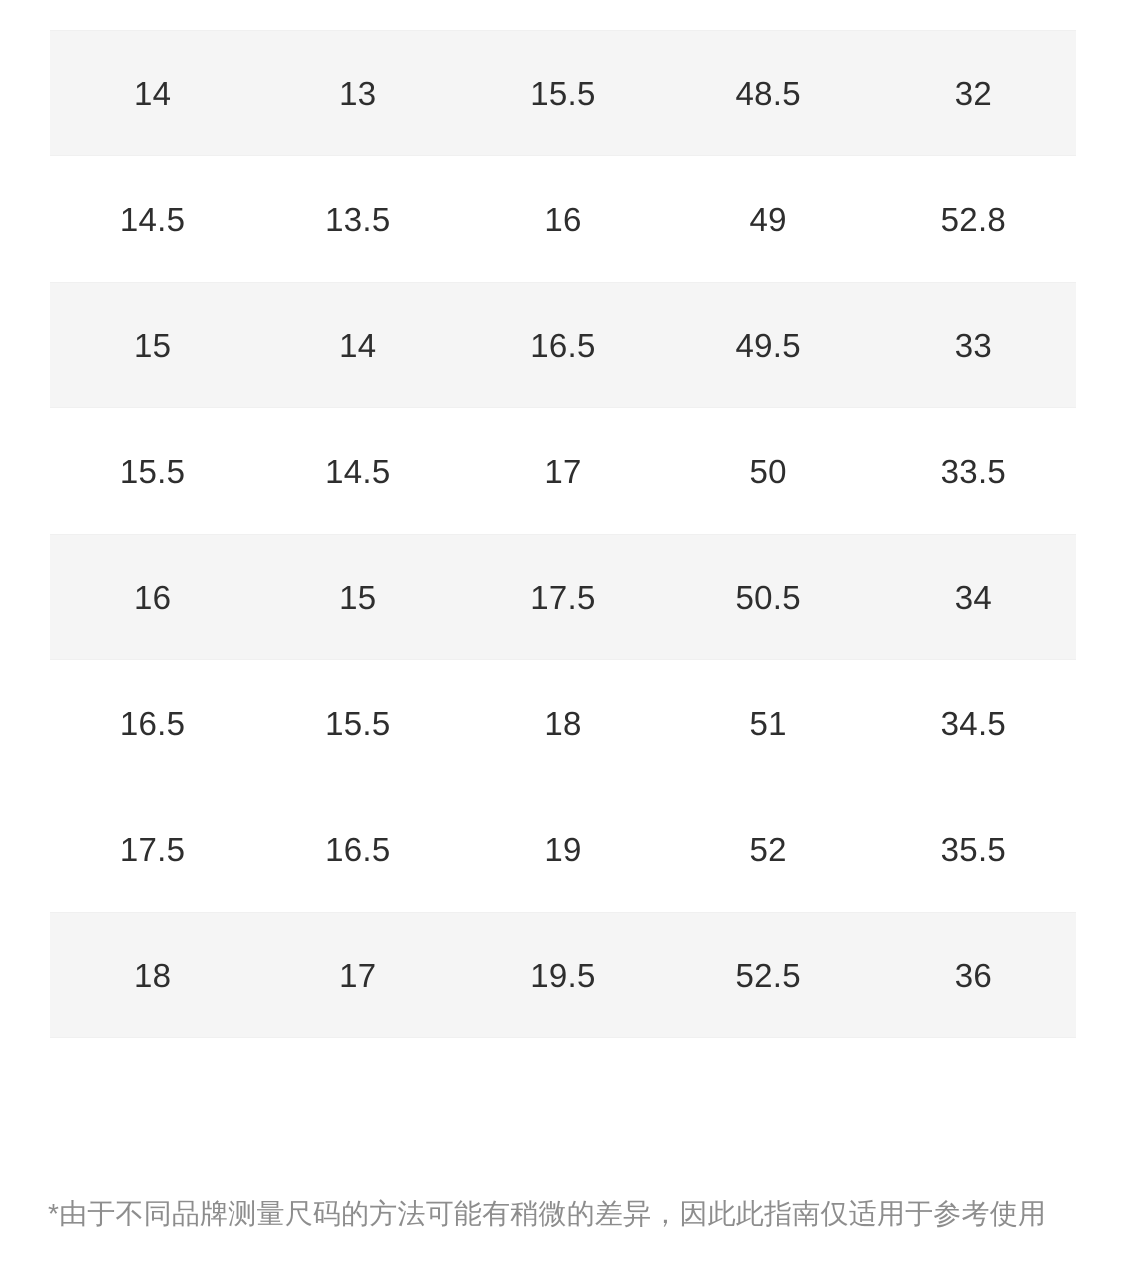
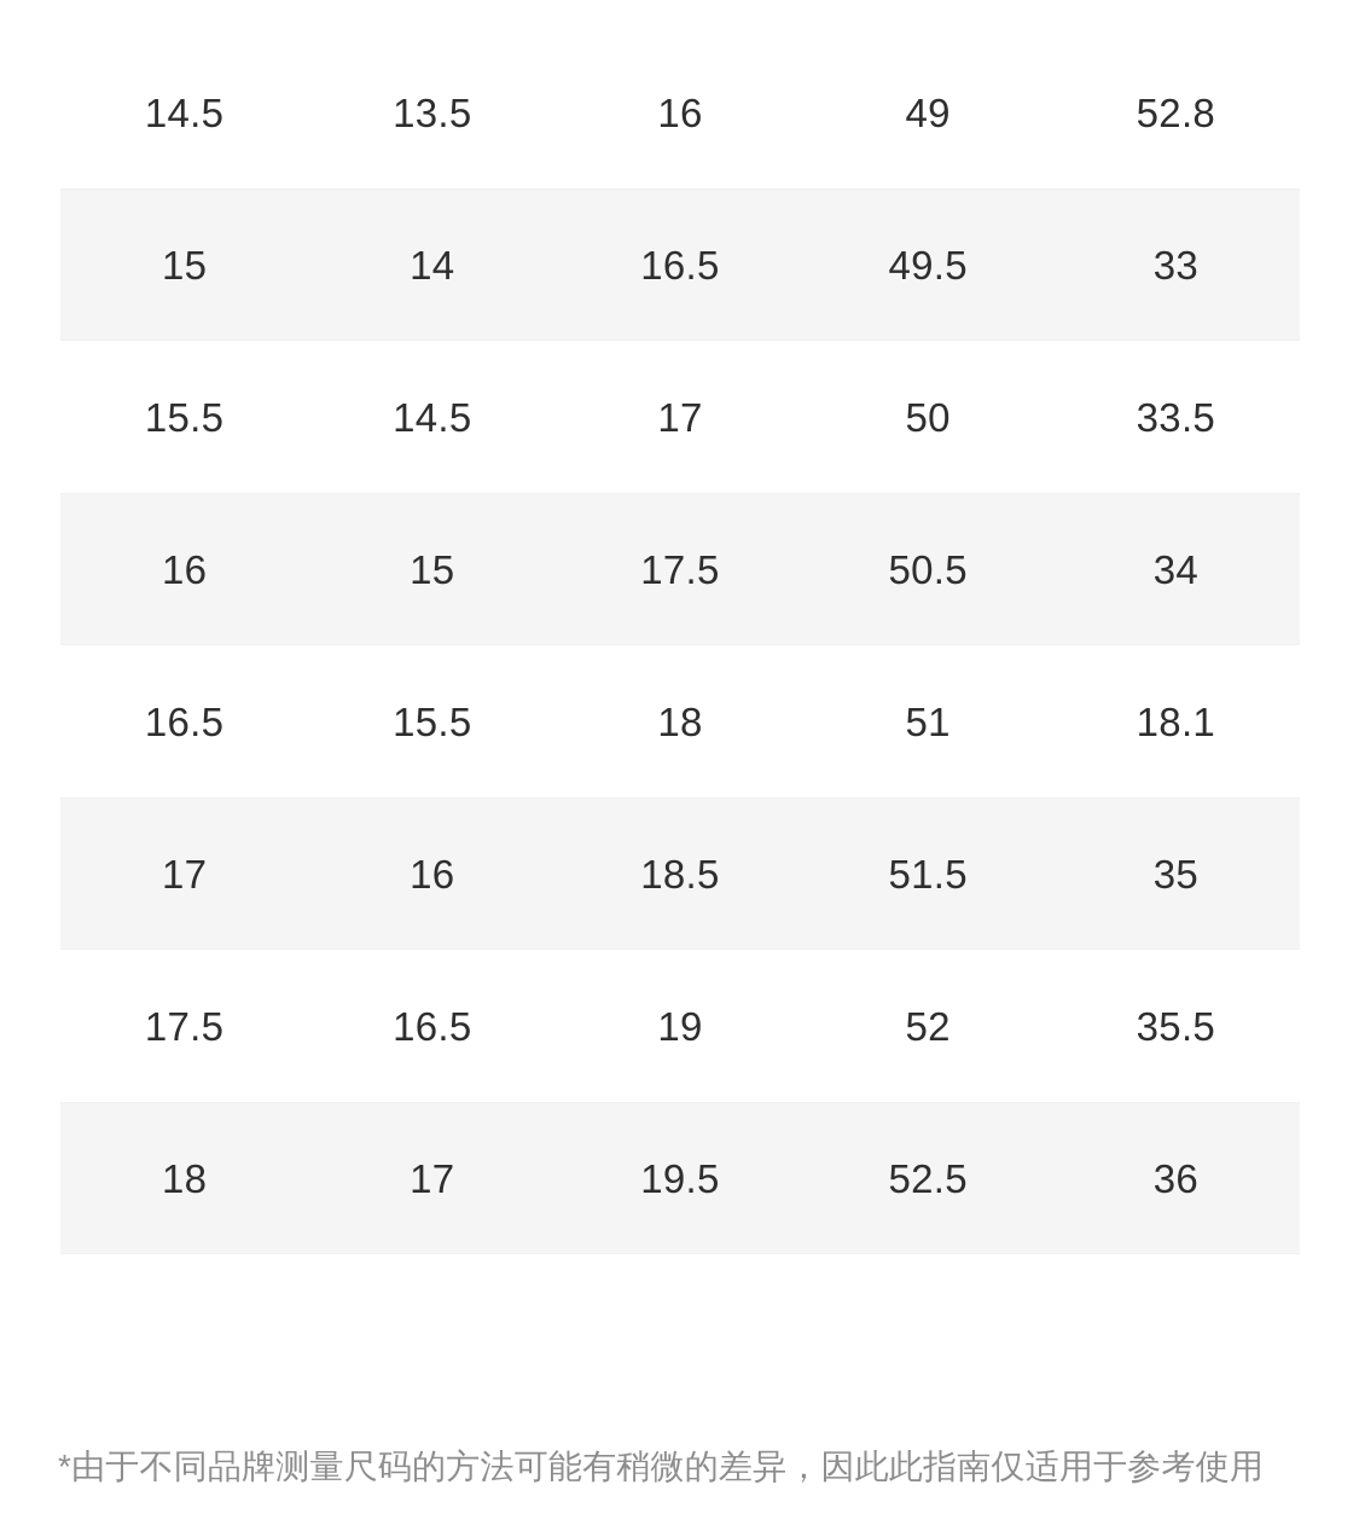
- 14	13	15.5	48.5	32
  14.5	13.5	16	49	52.8
  15	14	16.5	49.5	33
  15.5	14.5	17	50	33.5
  16	15	17.5	50.5	34
- 16.5	15.5	18	51	34.5
+ 16.5	15.5	18	51	18.1
+ 17	16	18.5	51.5	35
  17.5	16.5	19	52	35.5
  18	17	19.5	52.5	36
  *由于不同品牌测量尺码的方法可能有稍微的差异，因此此指南仅适用于参考使用
